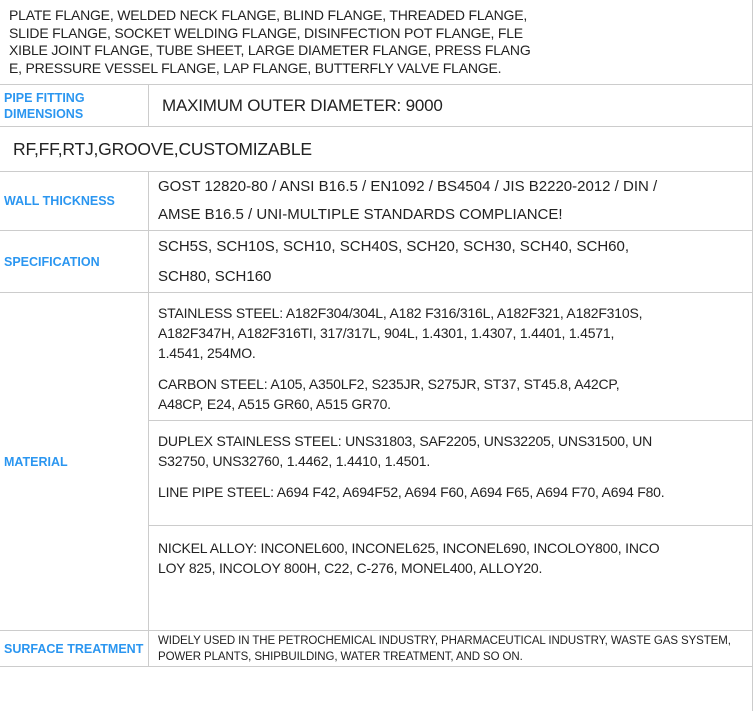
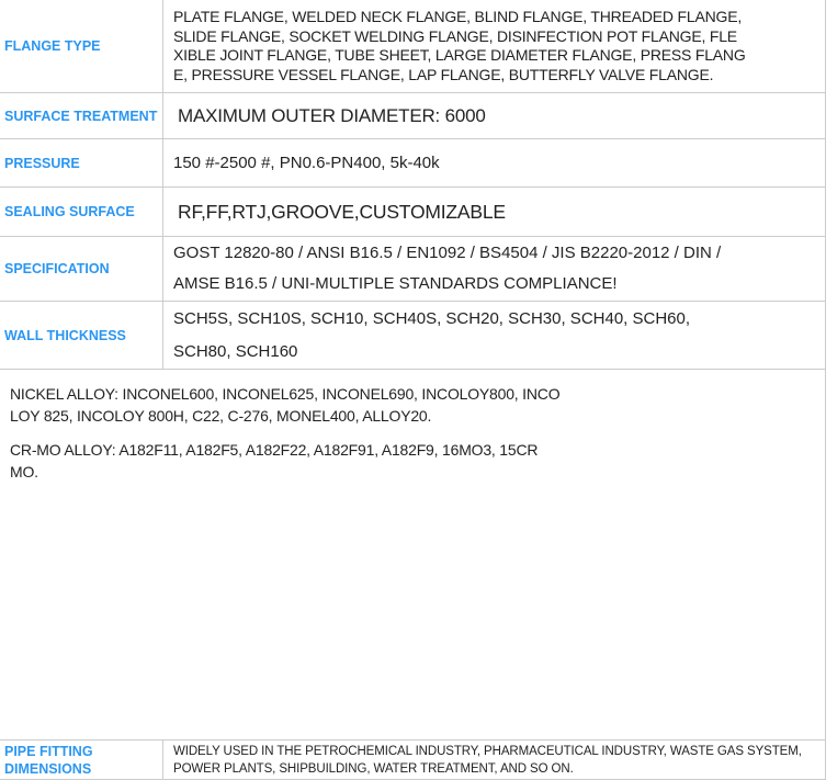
+ FLANGE TYPE
  PLATE FLANGE, WELDED NECK FLANGE, BLIND FLANGE, THREADED FLANGE,
  SLIDE FLANGE, SOCKET WELDING FLANGE, DISINFECTION POT FLANGE, FLE
  XIBLE JOINT FLANGE, TUBE SHEET, LARGE DIAMETER FLANGE, PRESS FLANG
  E, PRESSURE VESSEL FLANGE, LAP FLANGE, BUTTERFLY VALVE FLANGE.
- PIPE FITTING DIMENSIONS
+ SURFACE TREATMENT
- MAXIMUM OUTER DIAMETER: 9000
+ MAXIMUM OUTER DIAMETER: 6000
+ PRESSURE
+ 150 #-2500 #, PN0.6-PN400, 5k-40k
+ SEALING SURFACE
  RF,FF,RTJ,GROOVE,CUSTOMIZABLE
- WALL THICKNESS
+ SPECIFICATION
  GOST 12820-80 / ANSI B16.5 / EN1092 / BS4504 / JIS B2220-2012 / DIN /
  AMSE B16.5 / UNI-MULTIPLE STANDARDS COMPLIANCE!
- SPECIFICATION
+ WALL THICKNESS
  SCH5S, SCH10S, SCH10, SCH40S, SCH20, SCH30, SCH40, SCH60,
  SCH80, SCH160
- MATERIAL
- STAINLESS STEEL: A182F304/304L, A182 F316/316L, A182F321, A182F310S,
- A182F347H, A182F316TI, 317/317L, 904L, 1.4301, 1.4307, 1.4401, 1.4571,
- 1.4541, 254MO.
- CARBON STEEL: A105, A350LF2, S235JR, S275JR, ST37, ST45.8, A42CP,
- A48CP, E24, A515 GR60, A515 GR70.
- DUPLEX STAINLESS STEEL: UNS31803, SAF2205, UNS32205, UNS31500, UN
- S32750, UNS32760, 1.4462, 1.4410, 1.4501.
- LINE PIPE STEEL: A694 F42, A694F52, A694 F60, A694 F65, A694 F70, A694 F80.
  NICKEL ALLOY: INCONEL600, INCONEL625, INCONEL690, INCOLOY800, INCO
  LOY 825, INCOLOY 800H, C22, C-276, MONEL400, ALLOY20.
+ CR-MO ALLOY: A182F11, A182F5, A182F22, A182F91, A182F9, 16MO3, 15CR
+ MO.
- SURFACE TREATMENT
+ PIPE FITTING DIMENSIONS
  WIDELY USED IN THE PETROCHEMICAL INDUSTRY, PHARMACEUTICAL INDUSTRY, WASTE GAS SYSTEM,
  POWER PLANTS, SHIPBUILDING, WATER TREATMENT, AND SO ON.
